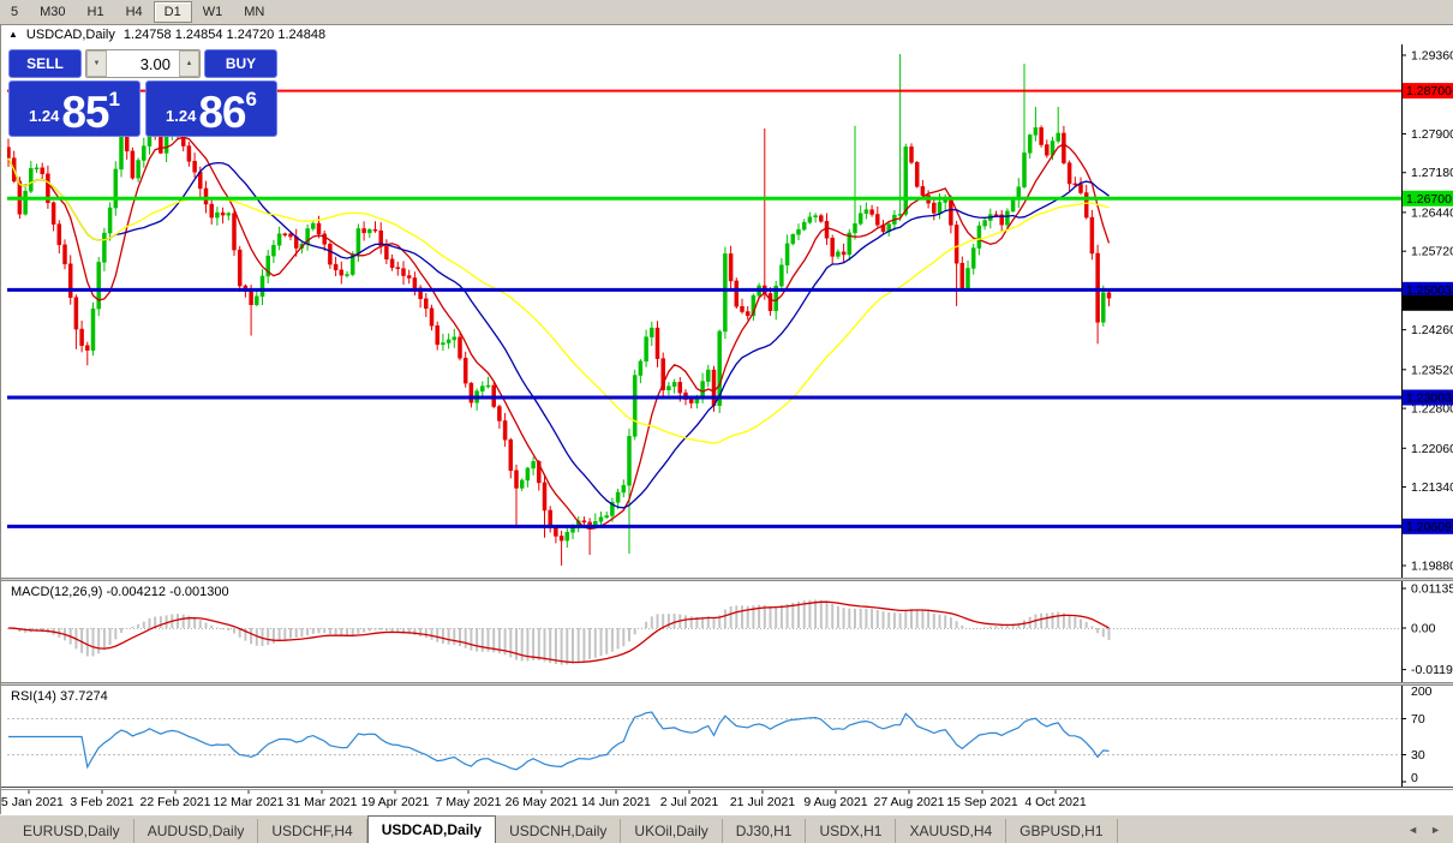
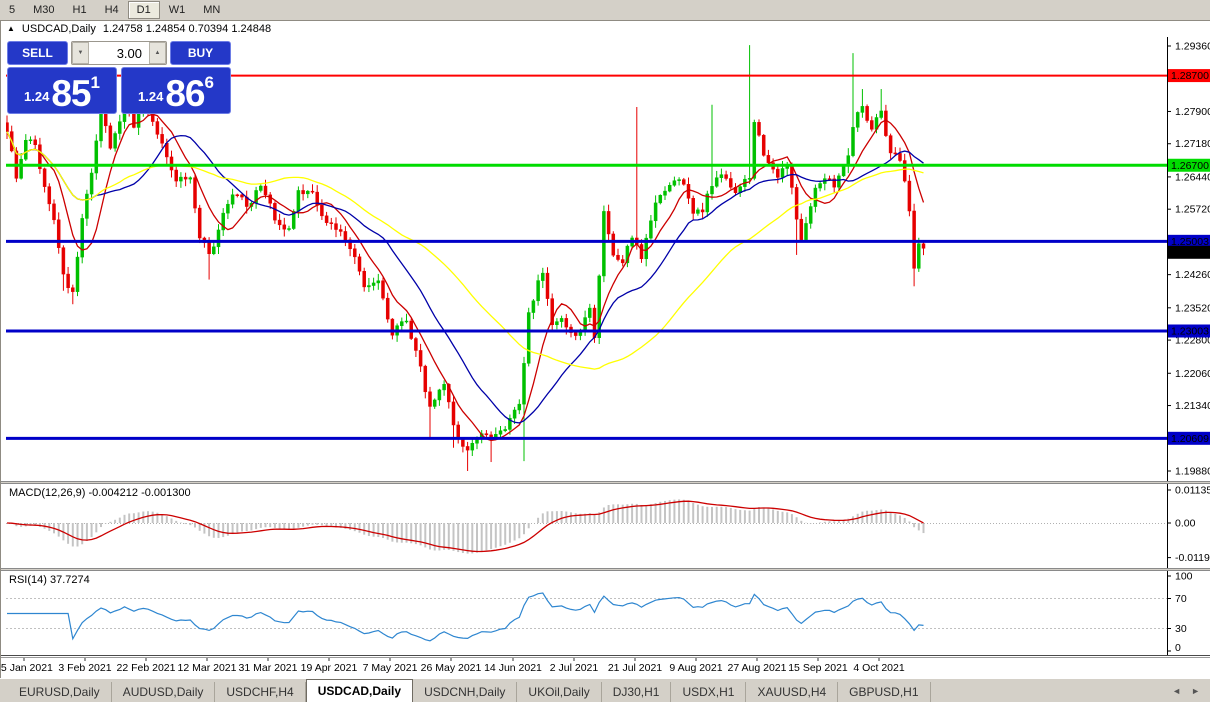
  5
  M30
  H1
  H4
  D1
  W1
  MN
  ▲
  USDCAD,Daily
- 1.24758 1.24854 1.24720 1.24848
+ 1.24758 1.24854 0.70394 1.24848
  1.2936
  1.2790
  1.2718
  1.2644
  1.2572
  1.2426
  1.2352
  1.2280
  1.2206
  1.2134
  1.1988
  1.28700
  1.26700
  1.25003
  1.23003
  1.20609
  1.24848
  SELL
  3.00
  BUY
  1.24
  85
  1
  1.24
  86
  6
  0.01135
  0.00
  -0.0119
  MACD(12,26,9) -0.004212 -0.001300
- 200
+ 100
  70
  30
  0
  RSI(14) 37.7274
  5 Jan 2021
  3 Feb 2021
  22 Feb 2021
  12 Mar 2021
  31 Mar 2021
  19 Apr 2021
  7 May 2021
  26 May 2021
  14 Jun 2021
  2 Jul 2021
  21 Jul 2021
  9 Aug 2021
  27 Aug 2021
  15 Sep 2021
  4 Oct 2021
  EURUSD,Daily
  AUDUSD,Daily
  USDCHF,H4
  USDCAD,Daily
  USDCNH,Daily
  UKOil,Daily
  DJ30,H1
  USDX,H1
  XAUUSD,H4
  GBPUSD,H1
  ◄
  ►
